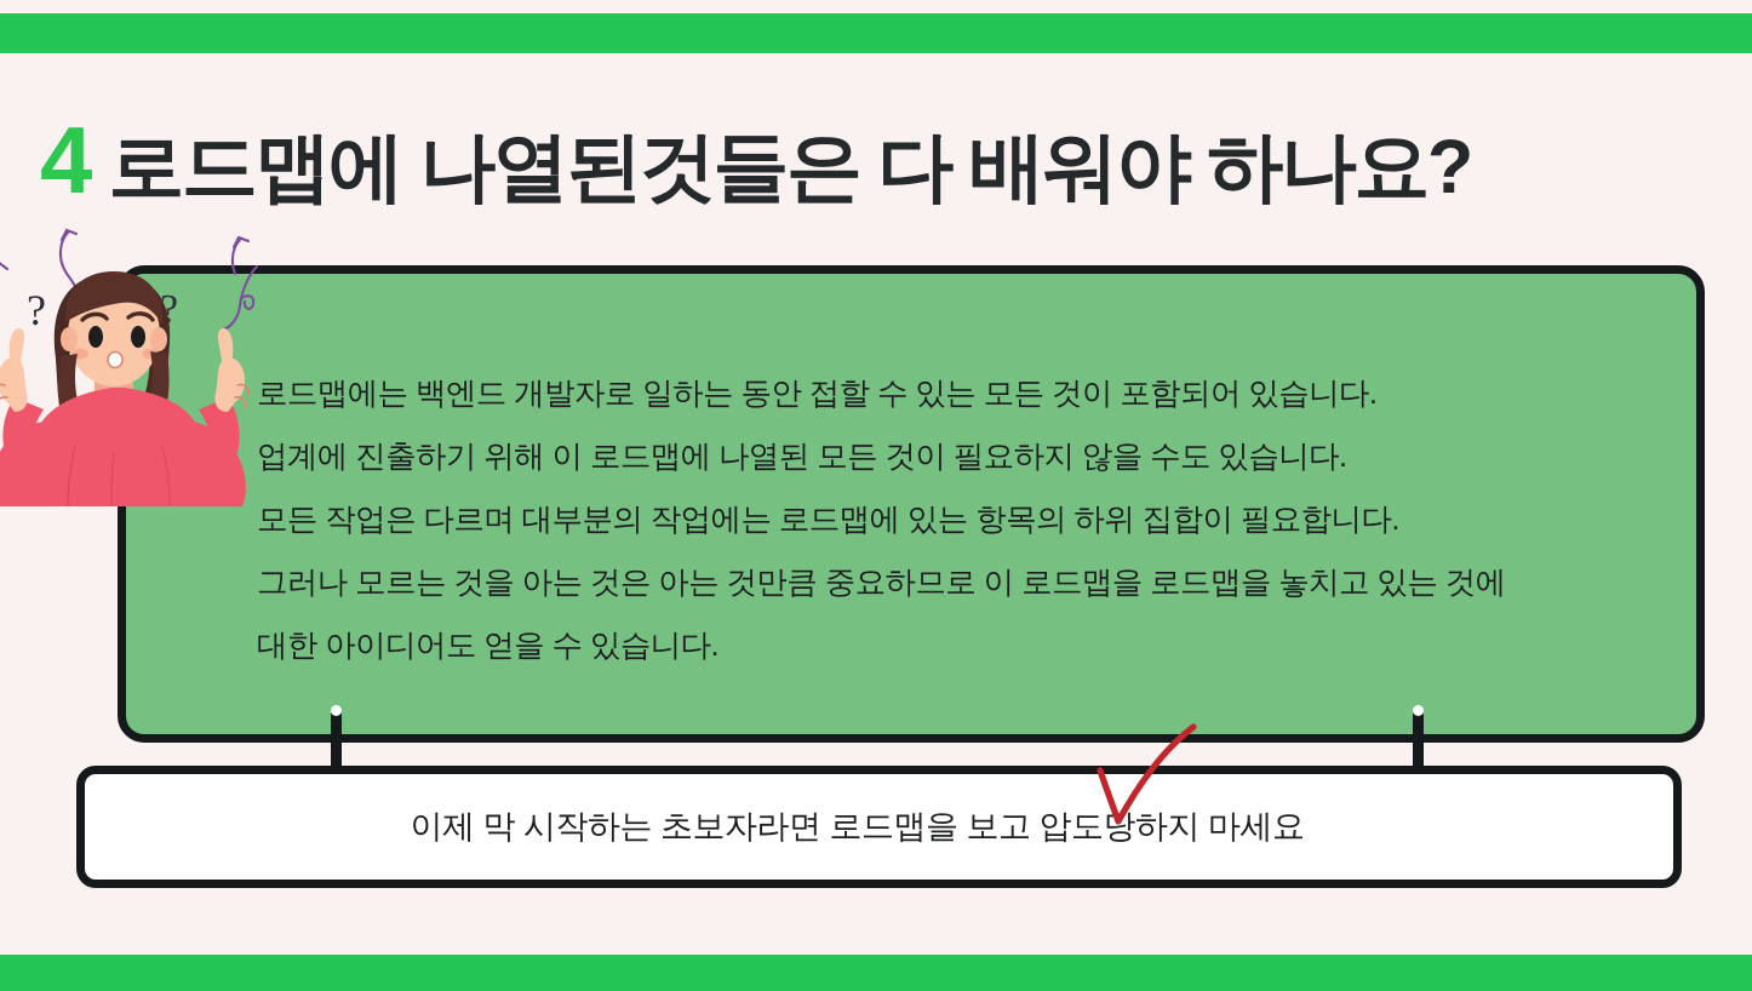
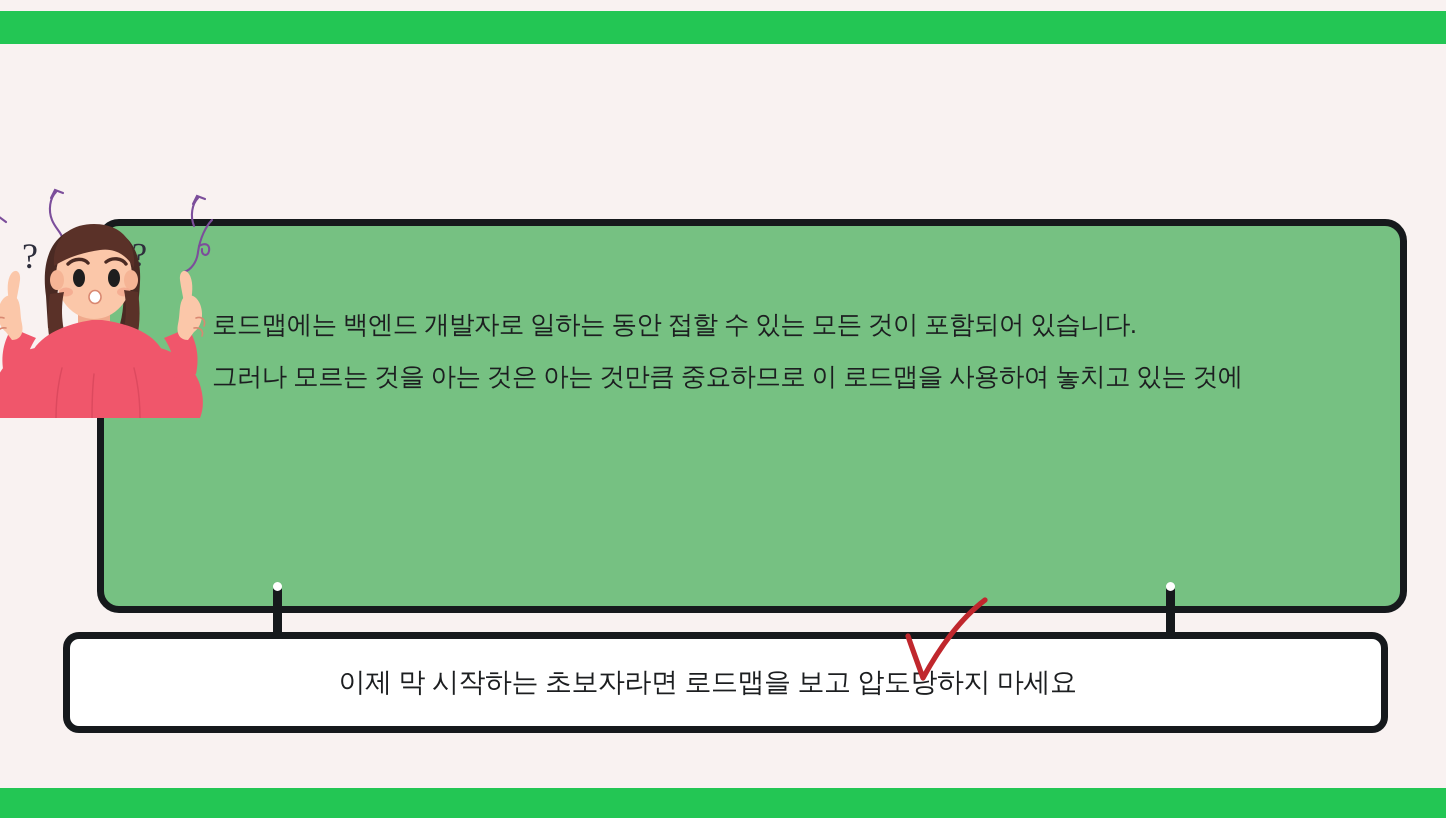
- 4
- 로드맵에 나열된것들은 다 배워야 하나요?
  로드맵에는 백엔드 개발자로 일하는 동안 접할 수 있는 모든 것이 포함되어 있습니다.
- 업계에 진출하기 위해 이 로드맵에 나열된 모든 것이 필요하지 않을 수도 있습니다.
- 모든 작업은 다르며 대부분의 작업에는 로드맵에 있는 항목의 하위 집합이 필요합니다.
- 그러나 모르는 것을 아는 것은 아는 것만큼 중요하므로 이 로드맵을 로드맵을 놓치고 있는 것에
+ 그러나 모르는 것을 아는 것은 아는 것만큼 중요하므로 이 로드맵을 사용하여 놓치고 있는 것에
- 대한 아이디어도 얻을 수 있습니다.
  이제 막 시작하는 초보자라면 로드맵을 보고 압도당하지 마세요
  ?
  ?
